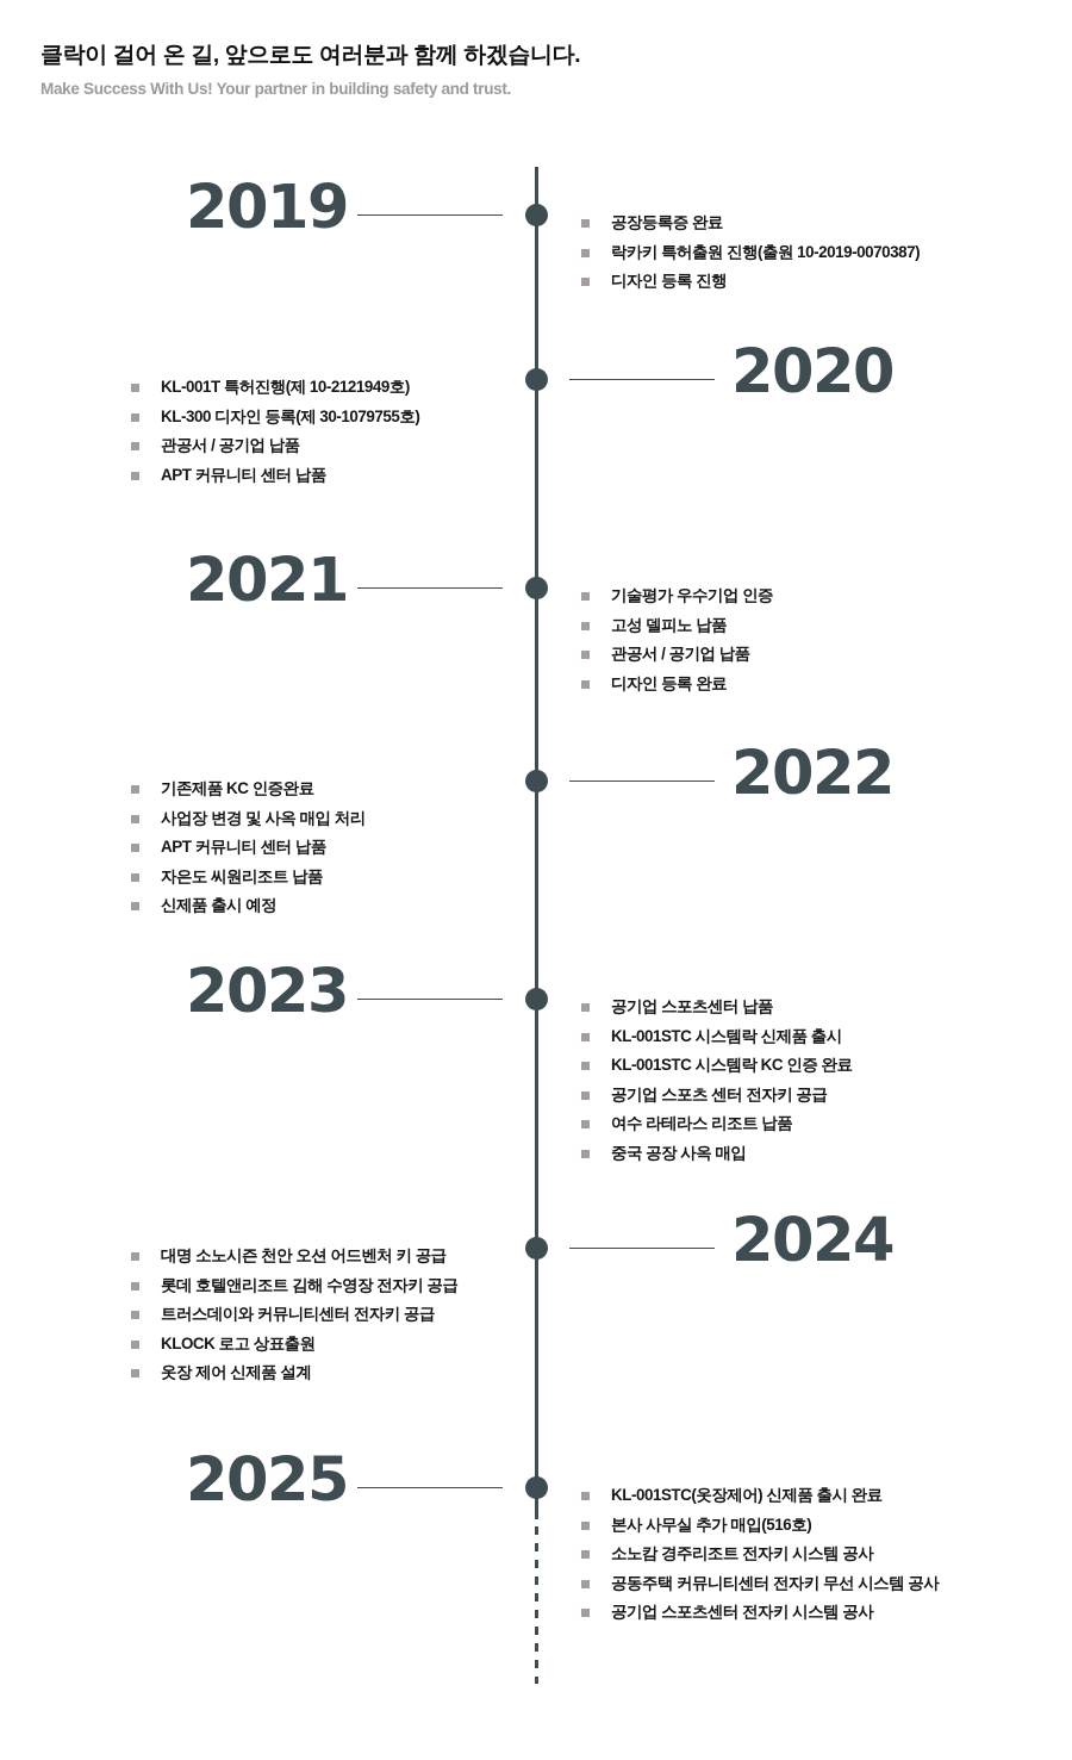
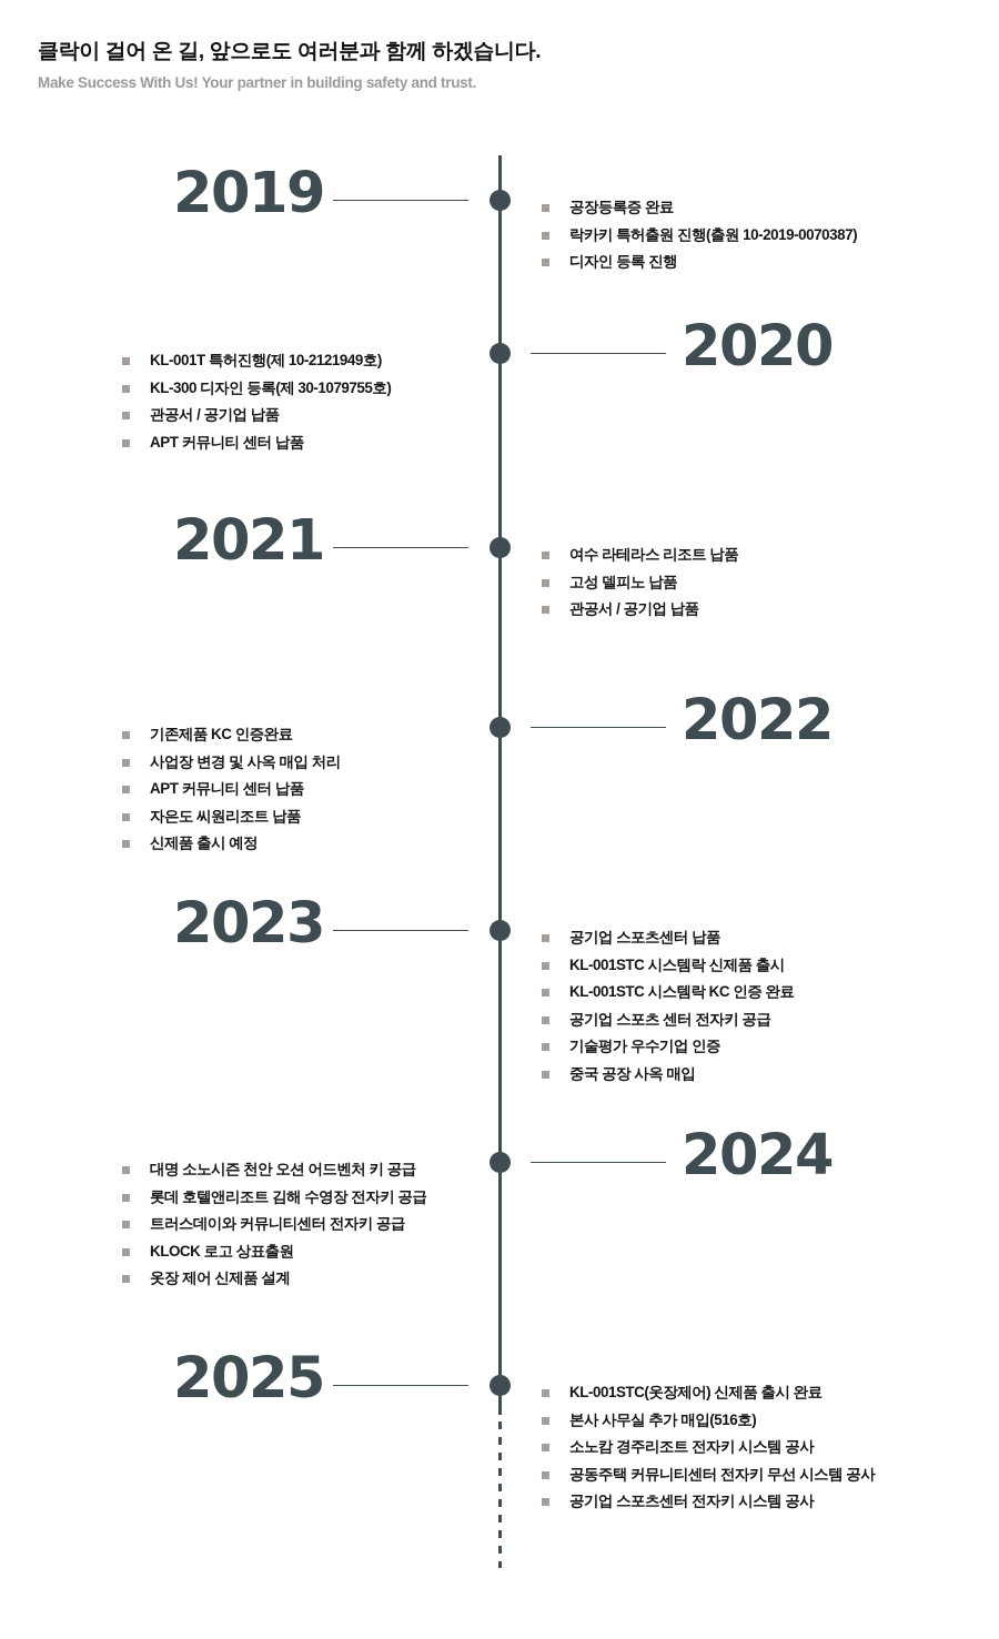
  클락이 걸어 온 길, 앞으로도 여러분과 함께 하겠습니다.
  Make Success With Us! Your partner in building safety and trust.
  2019
  공장등록증 완료
  락카키 특허출원 진행(출원 10-2019-0070387)
  디자인 등록 진행
  2020
  KL-001T 특허진행(제 10-2121949호)
  KL-300 디자인 등록(제 30-1079755호)
  관공서 / 공기업 납품
  APT 커뮤니티 센터 납품
  2021
- 기술평가 우수기업 인증
+ 여수 라테라스 리조트 납품
  고성 델피노 납품
  관공서 / 공기업 납품
- 디자인 등록 완료
  2022
  기존제품 KC 인증완료
  사업장 변경 및 사옥 매입 처리
  APT 커뮤니티 센터 납품
  자은도 씨원리조트 납품
  신제품 출시 예정
  2023
  공기업 스포츠센터 납품
  KL-001STC 시스템락 신제품 출시
  KL-001STC 시스템락 KC 인증 완료
  공기업 스포츠 센터 전자키 공급
- 여수 라테라스 리조트 납품
+ 기술평가 우수기업 인증
  중국 공장 사옥 매입
  2024
  대명 소노시즌 천안 오션 어드벤처 키 공급
  롯데 호텔앤리조트 김해 수영장 전자키 공급
  트러스데이와 커뮤니티센터 전자키 공급
  KLOCK 로고 상표출원
  옷장 제어 신제품 설계
  2025
  KL-001STC(옷장제어) 신제품 출시 완료
  본사 사무실 추가 매입(516호)
  소노캄 경주리조트 전자키 시스템 공사
  공동주택 커뮤니티센터 전자키 무선 시스템 공사
  공기업 스포츠센터 전자키 시스템 공사
